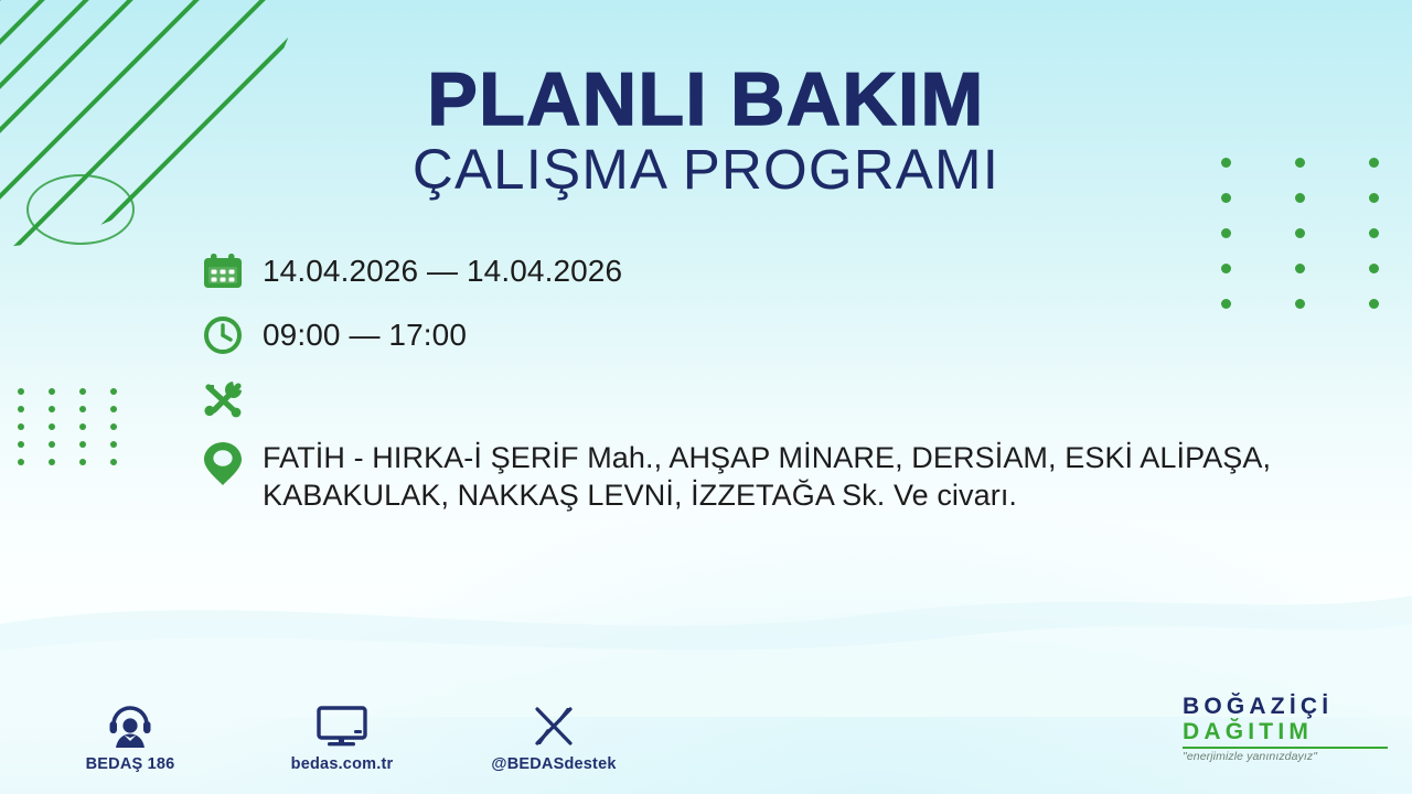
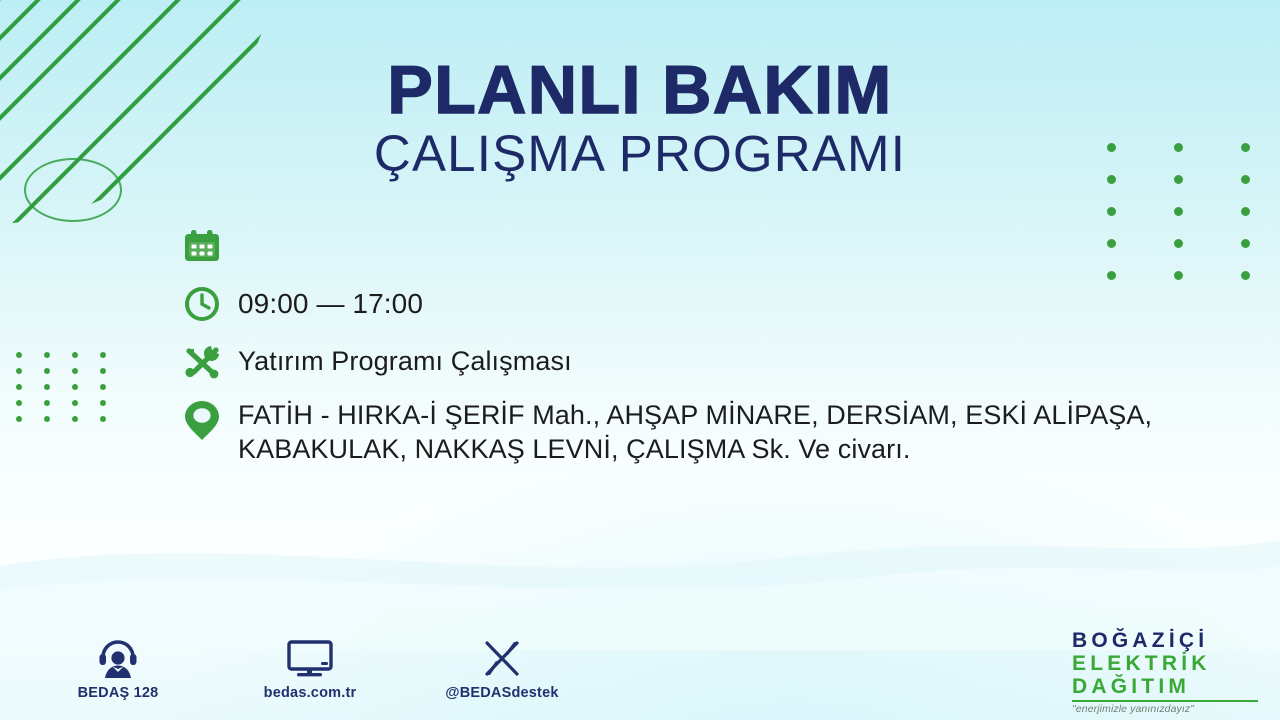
  PLANLI BAKIM
  ÇALIŞMA PROGRAMI
- 14.04.2026 — 14.04.2026
  09:00 — 17:00
+ Yatırım Programı Çalışması
- FATİH - HIRKA-İ ŞERİF Mah., AHŞAP MİNARE, DERSİAM, ESKİ ALİPAŞA, KABAKULAK, NAKKAŞ LEVNİ, İZZETAĞA Sk. Ve civarı.
+ FATİH - HIRKA-İ ŞERİF Mah., AHŞAP MİNARE, DERSİAM, ESKİ ALİPAŞA, KABAKULAK, NAKKAŞ LEVNİ, ÇALIŞMA Sk. Ve civarı.
- BEDAŞ 186
+ BEDAŞ 128
  bedas.com.tr
  @BEDASdestek
  BOĞAZİÇİ
+ ELEKTRİK
  DAĞITIM
  "enerjimizle yanınızdayız"
